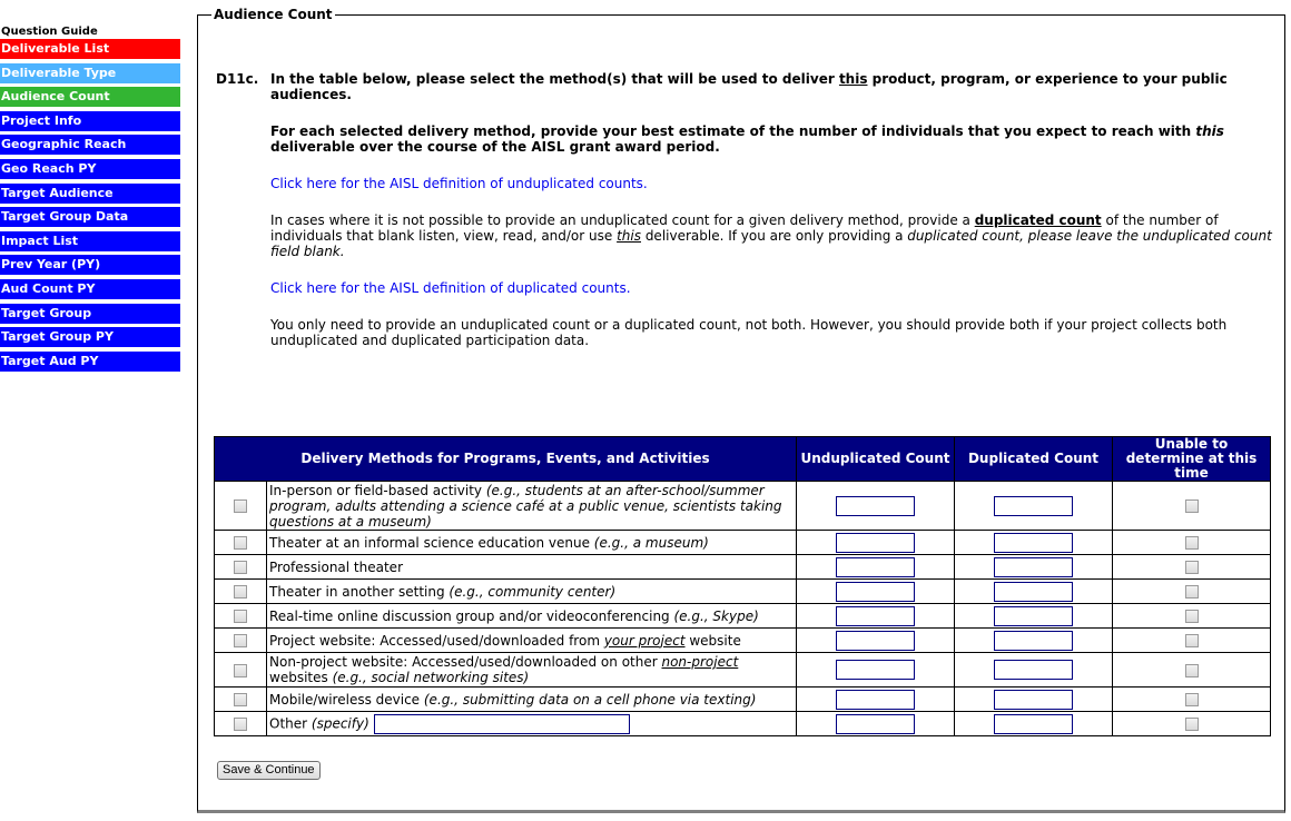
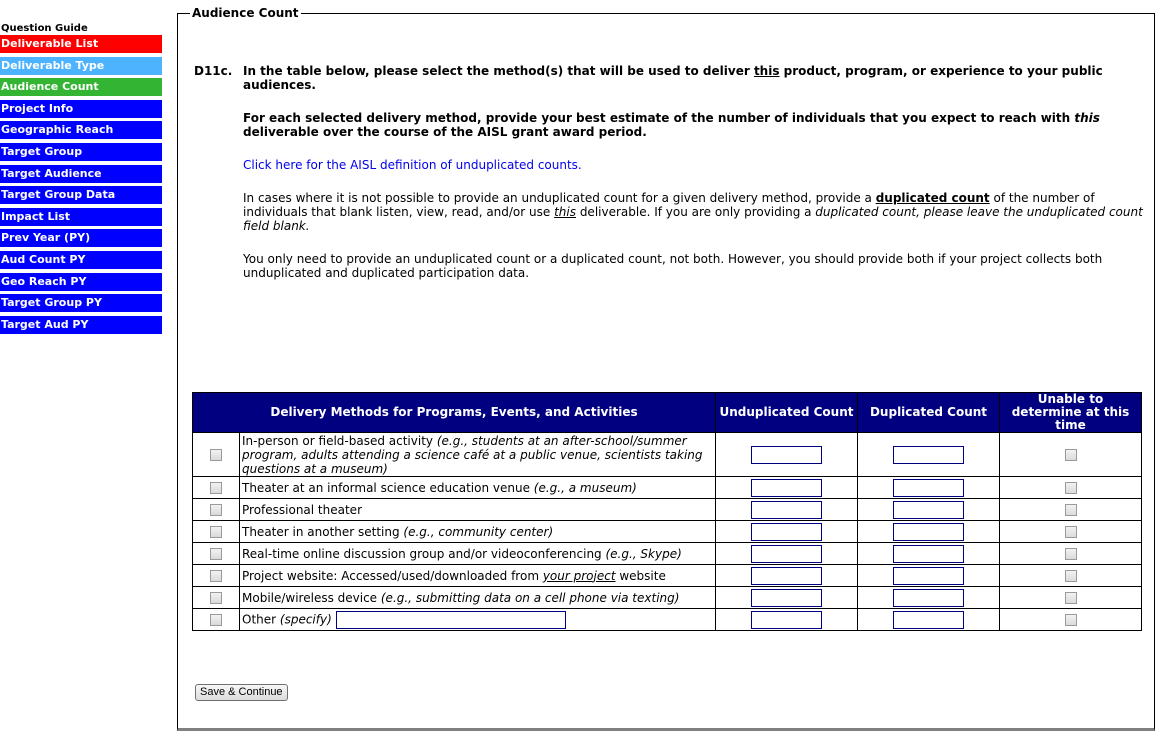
  Question Guide
  Deliverable List
  Deliverable Type
  Audience Count
  Project Info
  Geographic Reach
- Geo Reach PY
+ Target Group
  Target Audience
  Target Group Data
  Impact List
  Prev Year (PY)
  Aud Count PY
- Target Group
+ Geo Reach PY
  Target Group PY
  Target Aud PY
  Audience Count
  D11c.
  In the table below, please select the method(s) that will be used to deliver this product, program, or experience to your public audiences.
  For each selected delivery method, provide your best estimate of the number of individuals that you expect to reach with this deliverable over the course of the AISL grant award period.
  Click here for the AISL definition of unduplicated counts.
  In cases where it is not possible to provide an unduplicated count for a given delivery method, provide a duplicated count of the number of individuals that blank listen, view, read, and/or use this deliverable. If you are only providing a duplicated count, please leave the unduplicated count field blank.
- Click here for the AISL definition of duplicated counts.
  You only need to provide an unduplicated count or a duplicated count, not both. However, you should provide both if your project collects both unduplicated and duplicated participation data.
  Delivery Methods for Programs, Events, and Activities	Unduplicated Count	Duplicated Count	Unable to determine at this time
  	In-person or field-based activity (e.g., students at an after-school/summer program, adults attending a science café at a public venue, scientists taking questions at a museum)
  	Theater at an informal science education venue (e.g., a museum)
  	Professional theater
  	Theater in another setting (e.g., community center)
  	Real-time online discussion group and/or videoconferencing (e.g., Skype)
  	Project website: Accessed/used/downloaded from your project website
- 	Non-project website: Accessed/used/downloaded on other non-project websites (e.g., social networking sites)
  	Mobile/wireless device (e.g., submitting data on a cell phone via texting)
  	Other (specify)
  Save & Continue
